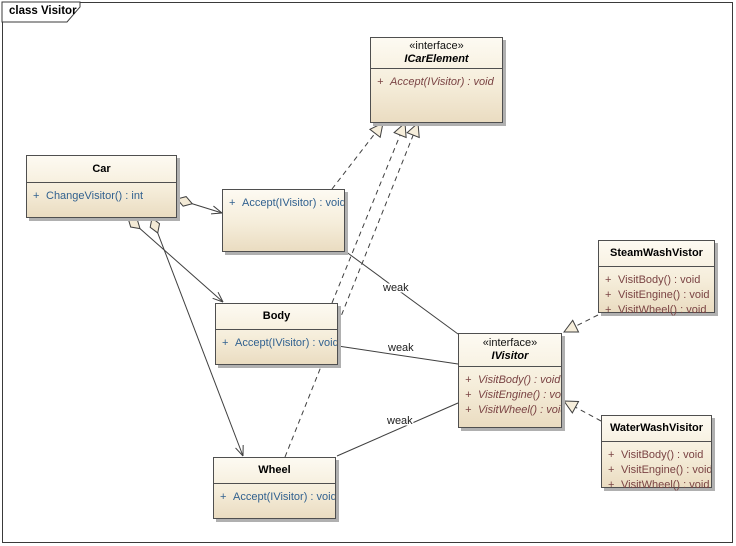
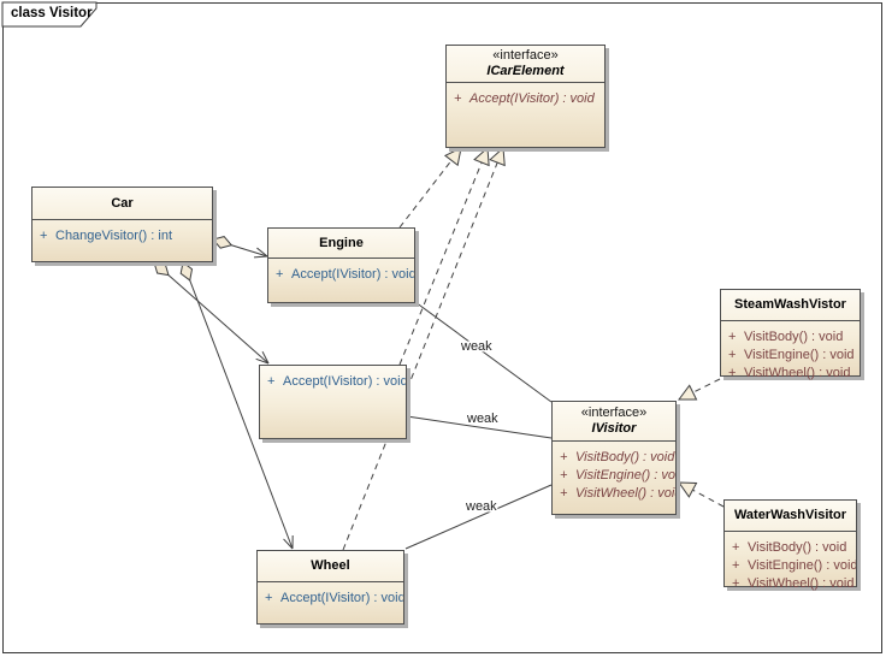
  weak
  weak
  weak
  class Visitor
  «interface»
  ICarElement
  +
  Accept(IVisitor) : void
  Car
  +
  ChangeVisitor() : int
+ Engine
  +
  Accept(IVisitor) : void
- Body
  +
  Accept(IVisitor) : void
  Wheel
  +
  Accept(IVisitor) : void
  «interface»
  IVisitor
  +
  VisitBody() : void
  +
  VisitEngine() : vo
  +
  VisitWheel() : voi
  SteamWashVistor
  +
  VisitBody() : void
  +
  VisitEngine() : void
  +
  VisitWheel() : void
  WaterWashVisitor
  +
  VisitBody() : void
  +
  VisitEngine() : void
  +
  VisitWheel() : void
